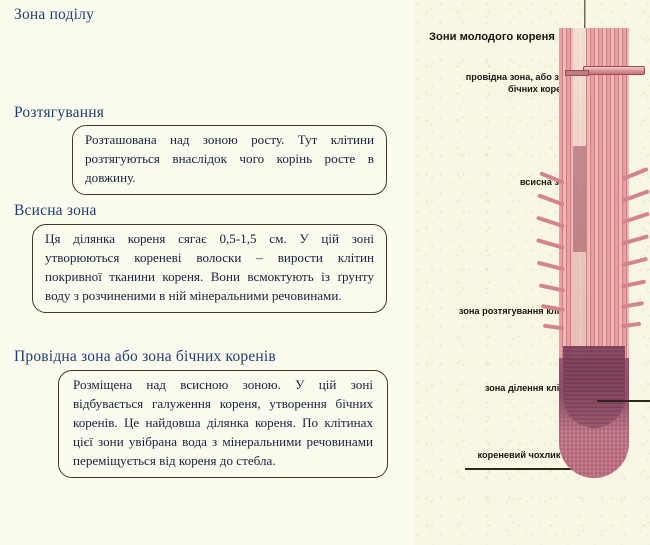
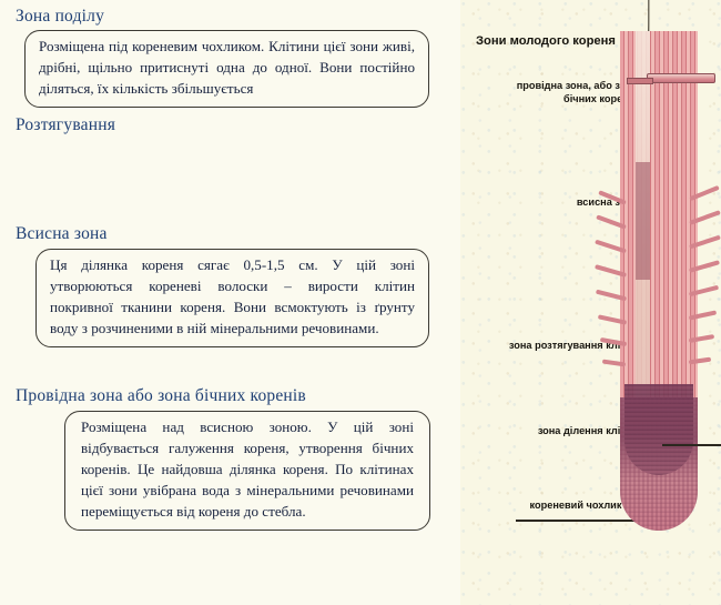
  Зона поділу
+ Розміщена під кореневим чохликом. Клітини цієї зони живі, дрібні, щільно притиснуті одна до одної. Вони постійно діляться, їх кількість збільшується
  Розтягування
- Розташована над зоною росту. Тут клітини розтягуються внаслідок чого корінь росте в довжину.
  Всисна зона
  Ця ділянка кореня сягає 0,5-1,5 см. У цій зоні утворюються кореневі волоски – вирости клітин покривної тканини кореня. Вони всмоктують із ґрунту воду з розчиненими в ній мінеральними речовинами.
  Провідна зона або зона бічних коренів
  Розміщена над всисною зоною. У цій зоні відбувається галуження кореня, утворення бічних коренів. Це найдовша ділянка кореня. По клітинах цієї зони увібрана вода з мінеральними речовинами переміщується від кореня до стебла.
  Зони молодого кореня
  провідна зона, або з бічних кор
  зона розтягування кл
  зона ділення кл
  кореневий чохлик
